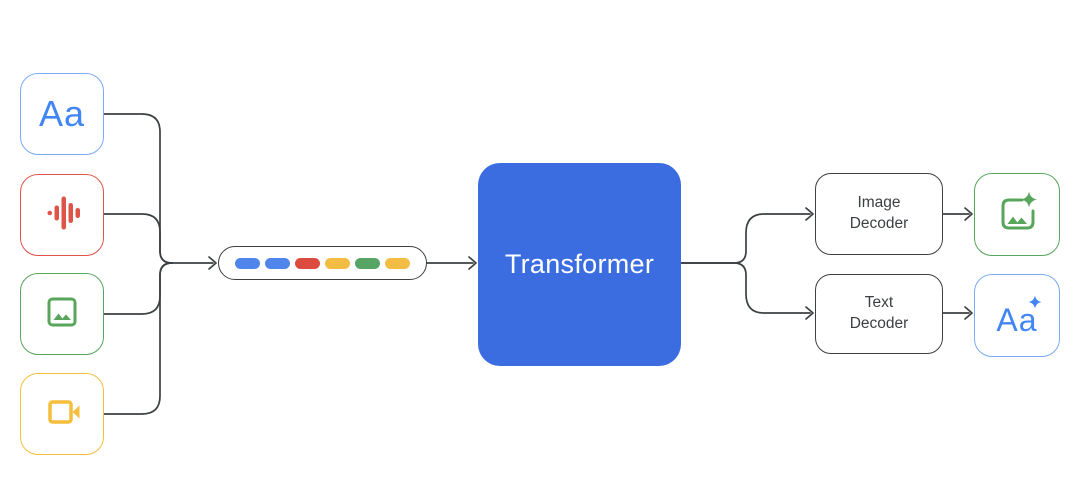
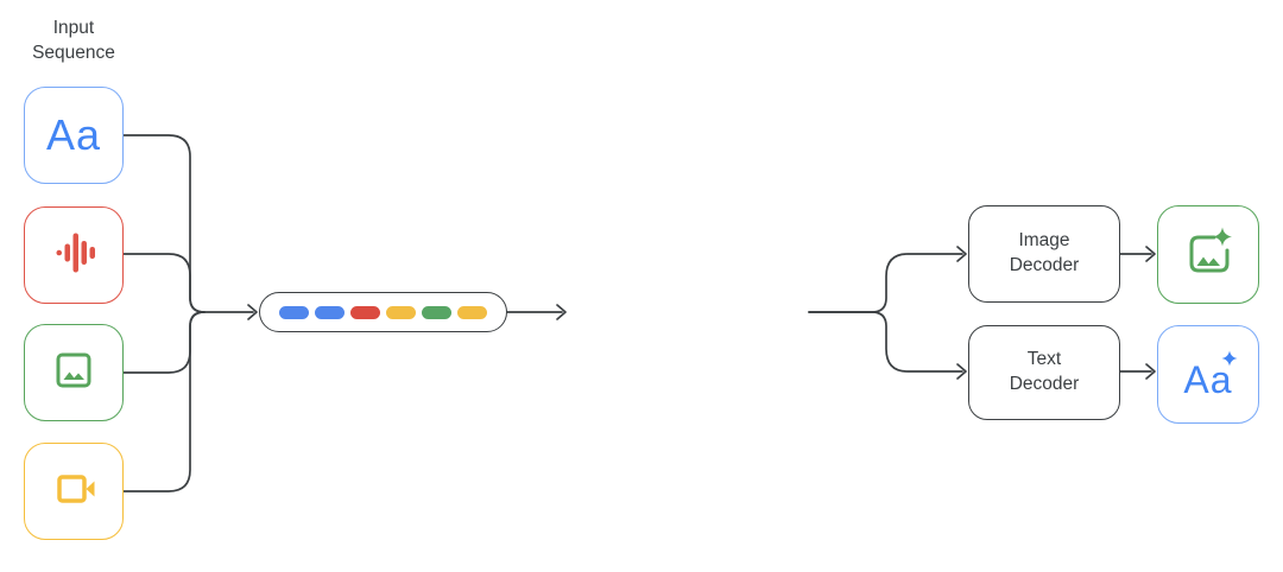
+ Input
+ Sequence
  Aa
- Transformer
  Image
  Decoder
  Text
  Decoder
  Aa
